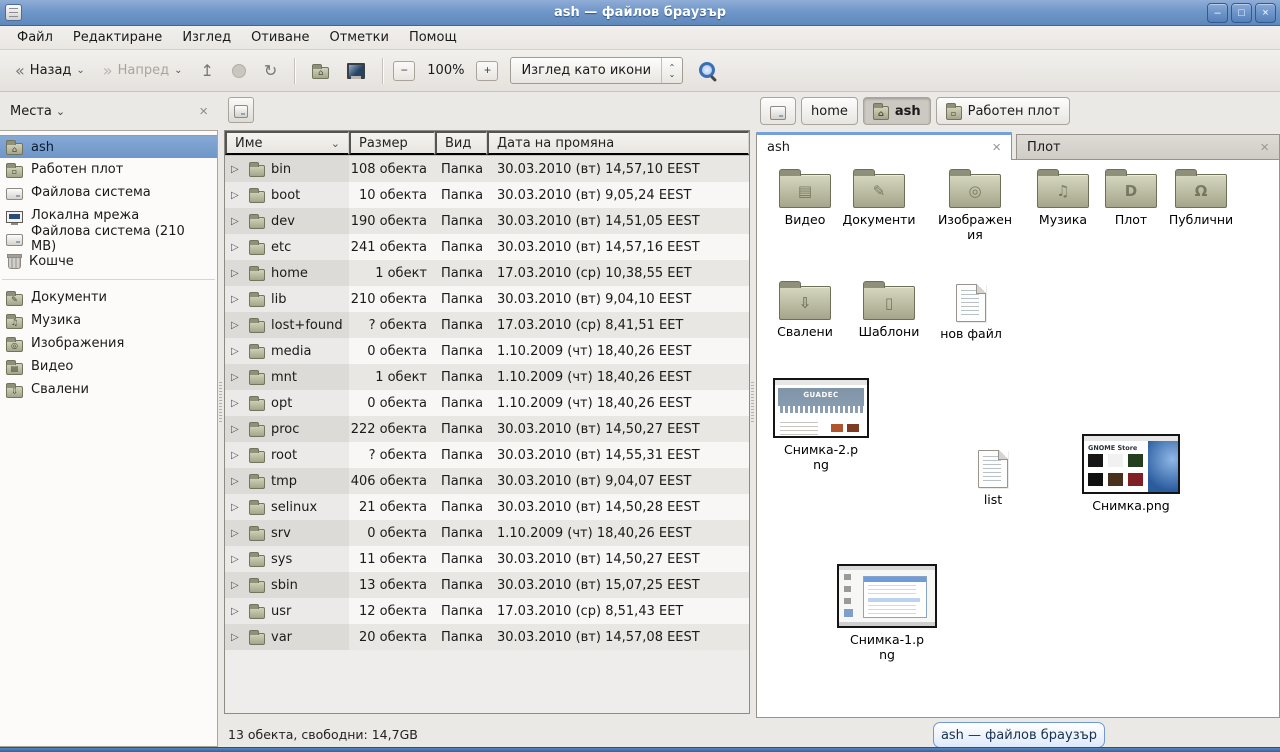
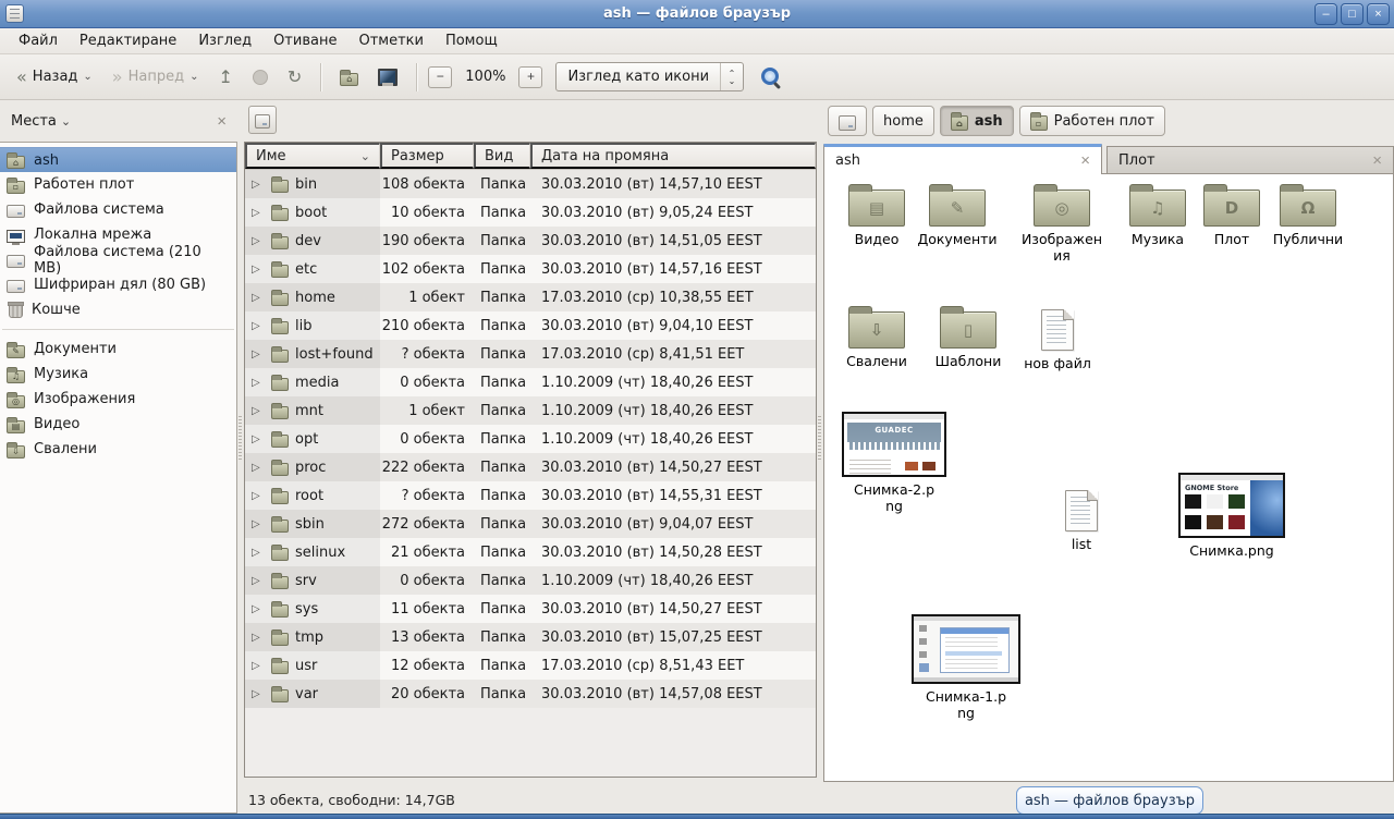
  ash — файлов браузър
  –
  □
  ×
  Файл
  Редактиране
  Изглед
  Отиване
  Отметки
  Помощ
  «
  Назад
  ⌄
  »
  Напред
  ⌄
  ↥
  ↻
  −
  100%
  +
  Изглед като икони
  ⌃
  ⌄
  Места
  ⌄
  ×
  ash
  Работен плот
  Файлова система
  Локална мрежа
  Файлова система (210 MB)
+ Шифриран дял (80 GB)
  Кошче
  Документи
  Музика
  Изображения
  Видео
  Свалени
  Име
  ⌄
  Размер
  Вид
  Дата на промяна
  ▷
  bin
  108 обекта
  Папка
  30.03.2010 (вт) 14,57,10 EEST
  ▷
  boot
  10 обекта
  Папка
  30.03.2010 (вт) 9,05,24 EEST
  ▷
  dev
  190 обекта
  Папка
  30.03.2010 (вт) 14,51,05 EEST
  ▷
  etc
- 241 обекта
+ 102 обекта
  Папка
  30.03.2010 (вт) 14,57,16 EEST
  ▷
  home
  1 обект
  Папка
  17.03.2010 (ср) 10,38,55 EET
  ▷
  lib
  210 обекта
  Папка
  30.03.2010 (вт) 9,04,10 EEST
  ▷
  lost+found
  ? обекта
  Папка
  17.03.2010 (ср) 8,41,51 EET
  ▷
  media
  0 обекта
  Папка
  1.10.2009 (чт) 18,40,26 EEST
  ▷
  mnt
  1 обект
  Папка
  1.10.2009 (чт) 18,40,26 EEST
  ▷
  opt
  0 обекта
  Папка
  1.10.2009 (чт) 18,40,26 EEST
  ▷
  proc
  222 обекта
  Папка
  30.03.2010 (вт) 14,50,27 EEST
  ▷
  root
  ? обекта
  Папка
  30.03.2010 (вт) 14,55,31 EEST
  ▷
- tmp
+ sbin
- 406 обекта
+ 272 обекта
  Папка
  30.03.2010 (вт) 9,04,07 EEST
  ▷
  selinux
  21 обекта
  Папка
  30.03.2010 (вт) 14,50,28 EEST
  ▷
  srv
  0 обекта
  Папка
  1.10.2009 (чт) 18,40,26 EEST
  ▷
  sys
  11 обекта
  Папка
  30.03.2010 (вт) 14,50,27 EEST
  ▷
- sbin
+ tmp
  13 обекта
  Папка
  30.03.2010 (вт) 15,07,25 EEST
  ▷
  usr
  12 обекта
  Папка
  17.03.2010 (ср) 8,51,43 EET
  ▷
  var
  20 обекта
  Папка
  30.03.2010 (вт) 14,57,08 EEST
  home
  ash
  Работен плот
  ash
  ×
  Плот
  ×
  ▤
  Видео
  ✎
  Документи
  ◎
  Изображения
  ♫
  Музика
  D
  Плот
  Ω
  Публични
  ⇩
  Свалени
  ▯
  Шаблони
  нов файл
  GUADEC
  Снимка-2.png
  list
  GNOME Store
  Снимка.png
  Снимка-1.png
  13 обекта, свободни: 14,7GB
  ash — файлов браузър
